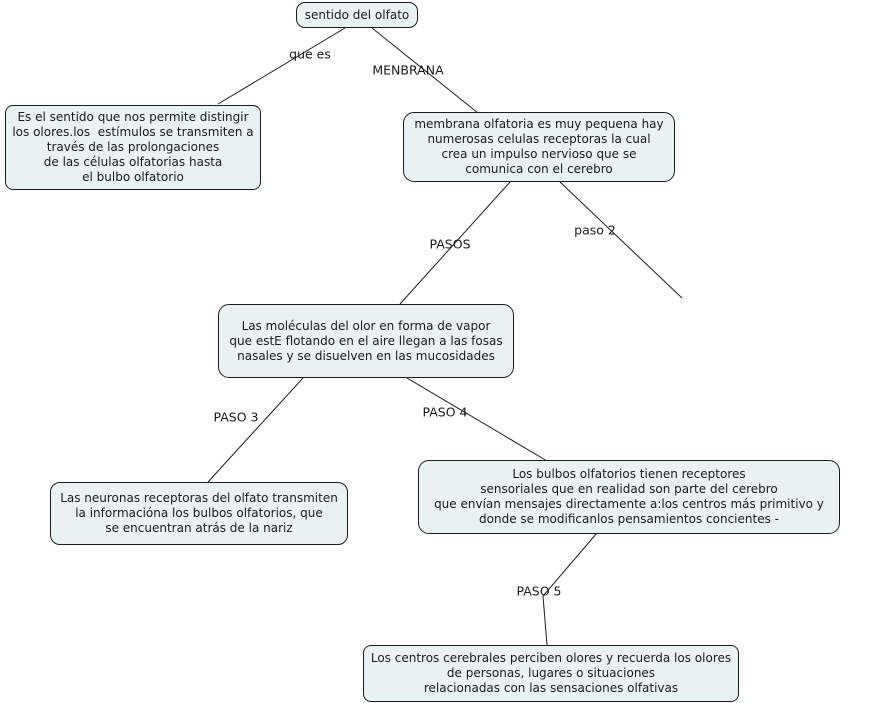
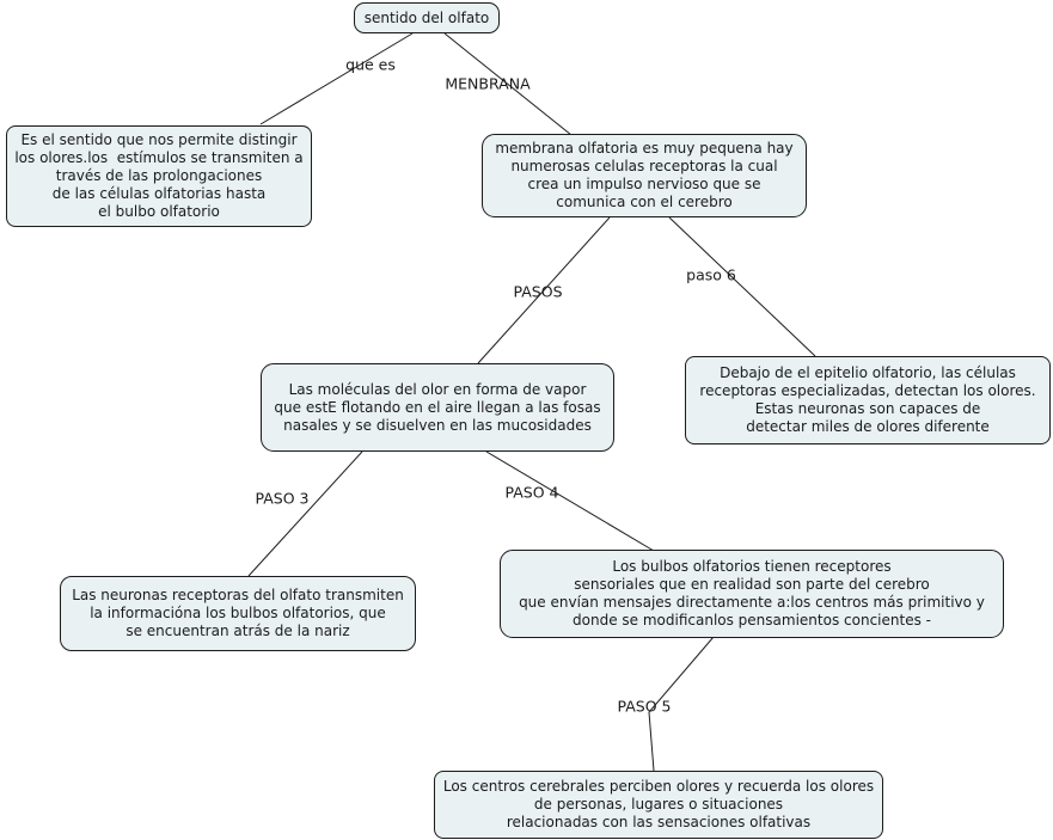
  sentido del olfato
  Es el sentido que nos permite distingir
  los olores.los estímulos se transmiten a
  través de las prolongaciones
  de las células olfatorias hasta
  el bulbo olfatorio
  membrana olfatoria es muy pequena hay
  numerosas celulas receptoras la cual
  crea un impulso nervioso que se
  comunica con el cerebro
  Las moléculas del olor en forma de vapor
  que estE flotando en el aire llegan a las fosas
  nasales y se disuelven en las mucosidades
+ Debajo de el epitelio olfatorio, las células
+ receptoras especializadas, detectan los olores.
+ Estas neuronas son capaces de
+ detectar miles de olores diferente
  Las neuronas receptoras del olfato transmiten
  la informacióna los bulbos olfatorios, que
  se encuentran atrás de la nariz
  Los bulbos olfatorios tienen receptores
  sensoriales que en realidad son parte del cerebro
  que envían mensajes directamente a:los centros más primitivo y
  donde se modificanlos pensamientos concientes -
  Los centros cerebrales perciben olores y recuerda los olores
  de personas, lugares o situaciones
  relacionadas con las sensaciones olfativas
  que es
  MENBRANA
  PASOS
- paso 2
+ paso 6
  PASO 3
  PASO 4
  PASO 5
